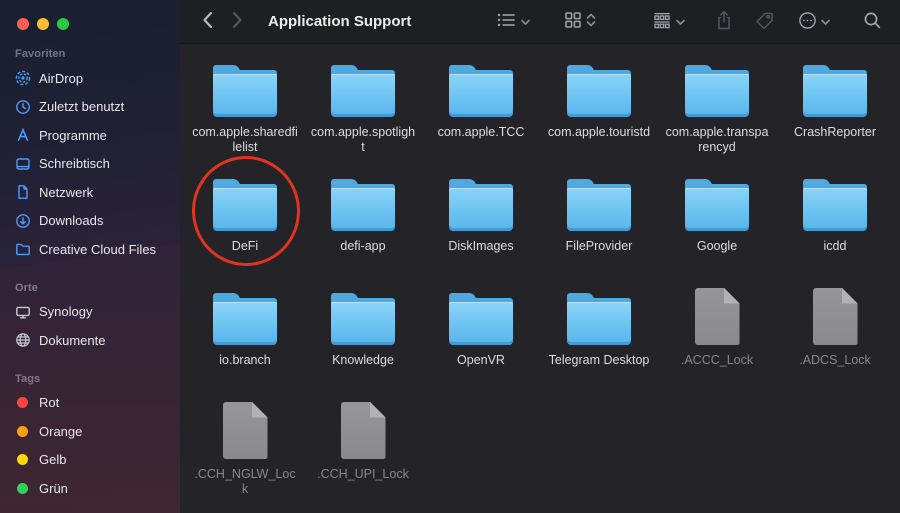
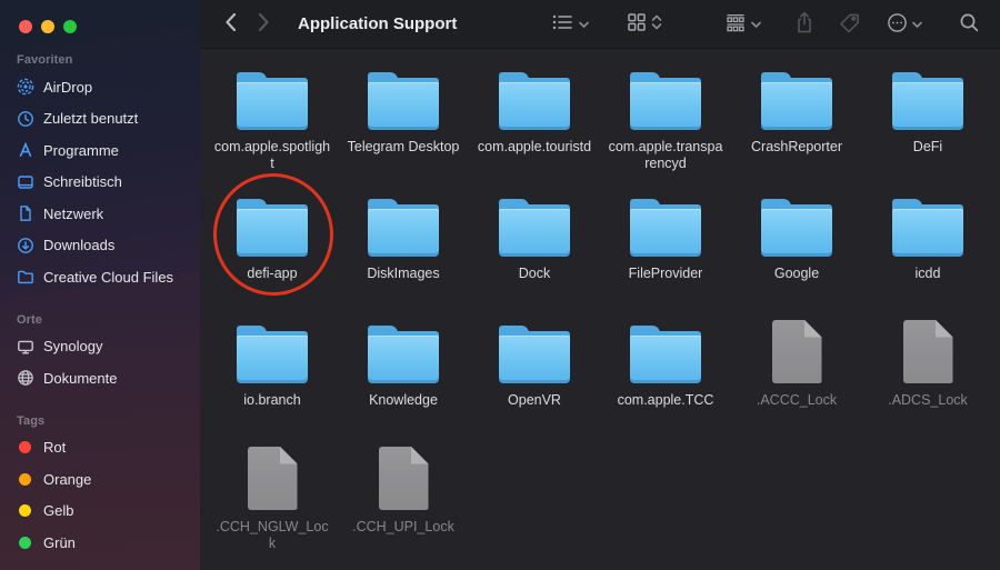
  Favoriten
  AirDrop
  Zuletzt benutzt
  Programme
  Schreibtisch
  Netzwerk
  Downloads
  Creative Cloud Files
  Orte
  Synology
  Dokumente
  Tags
  Rot
  Orange
  Gelb
  Grün
  Application Support
- com.apple.sharedfilelist
  com.apple.spotlight
- com.apple.TCC
+ Telegram Desktop
  com.apple.touristd
  com.apple.transparencyd
  CrashReporter
  DeFi
  defi-app
  DiskImages
+ Dock
  FileProvider
  Google
  icdd
  io.branch
  Knowledge
  OpenVR
- Telegram Desktop
+ com.apple.TCC
  .ACCC_Lock
  .ADCS_Lock
  .CCH_NGLW_Lock
  .CCH_UPI_Lock
